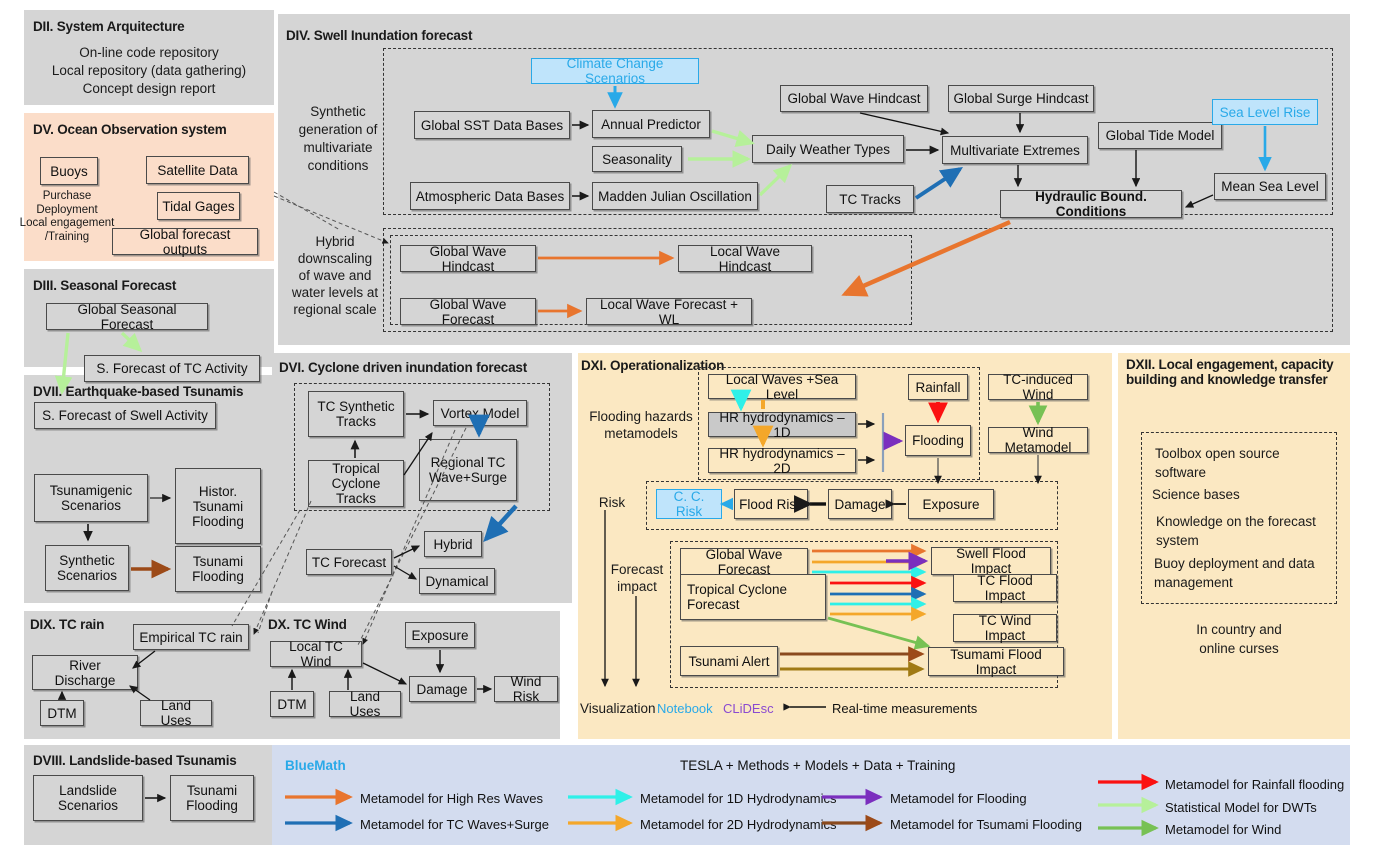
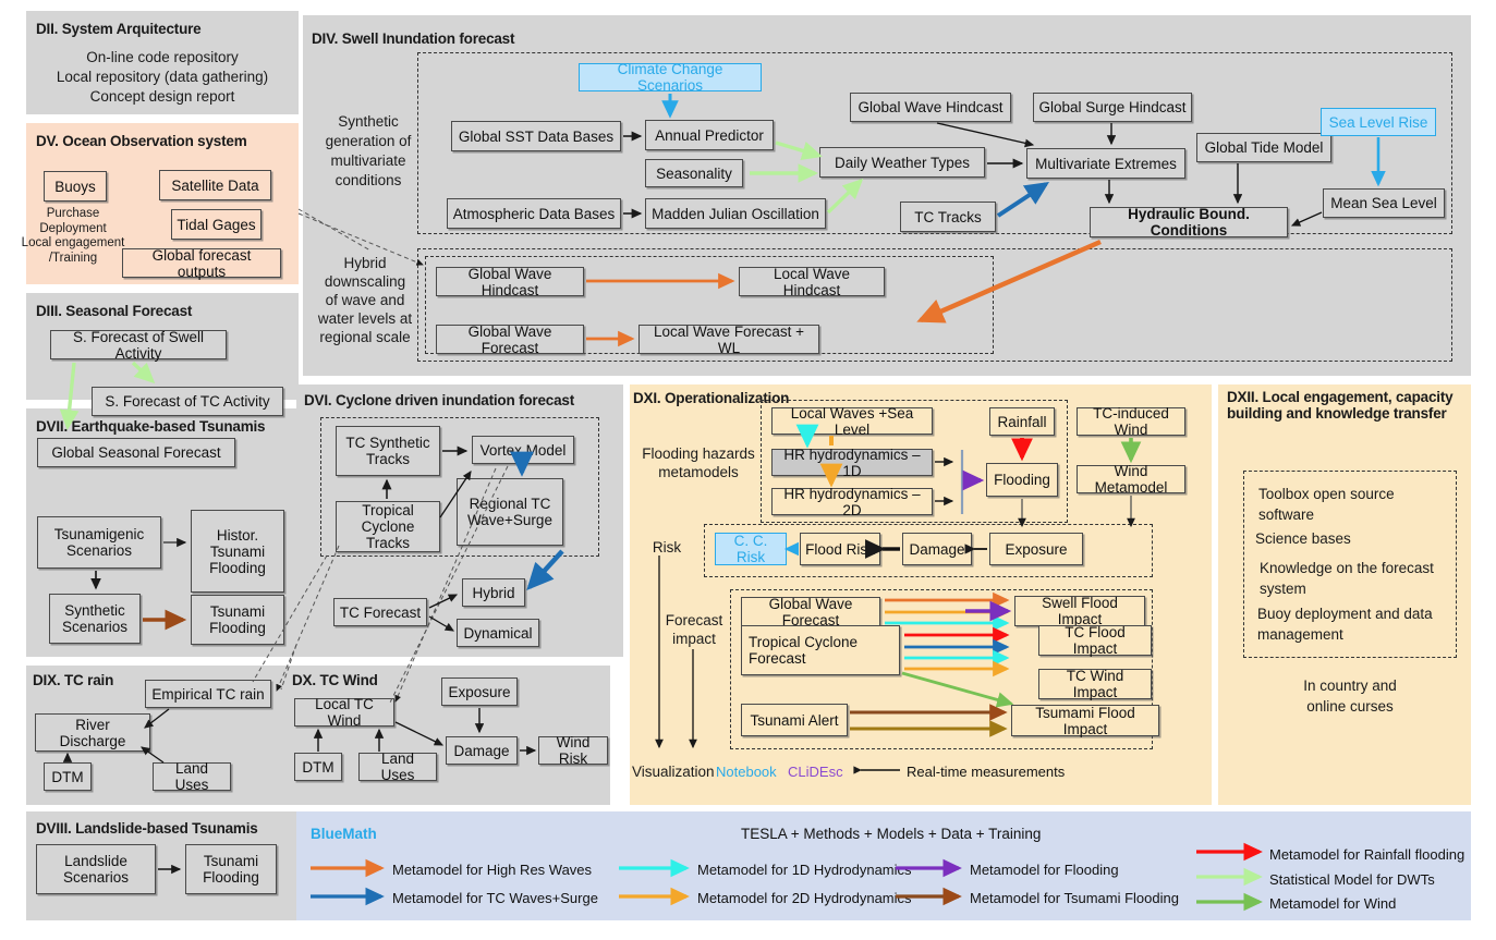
  DII. System Arquitecture
  DV. Ocean Observation system
  DIII. Seasonal Forecast
  DVII. Earthquake-based Tsunamis
  DIX. TC rain
  DVIII. Landslide-based Tsunamis
  DX. TC Wind
  DIV. Swell Inundation forecast
  DVI. Cyclone driven inundation forecast
  DXI. Operationalization
  DXII. Local engagement, capacity building and knowledge transfer
  On-line code repository
  Local repository (data gathering)
  Concept design report
  Buoys
  Satellite Data
  Tidal Gages
  Global forecast outputs
  Purchase
  Deployment
  Local engagement
  /Training
- Global Seasonal Forecast
+ S. Forecast of Swell Activity
  S. Forecast of TC Activity
- S. Forecast of Swell Activity
+ Global Seasonal Forecast
  Tsunamigenic Scenarios
  Histor. Tsunami Flooding
  Synthetic Scenarios
  Tsunami Flooding
  Empirical TC rain
  River Discharge
  DTM
  Land Uses
  Exposure
  Local TC Wind
  DTM
  Land Uses
  Damage
  Wind Risk
  Landslide Scenarios
  Tsunami Flooding
  Synthetic
  generation of
  multivariate
  conditions
  Hybrid
  downscaling
  of wave and
  water levels at
  regional scale
  Climate Change Scenarios
  Global SST Data Bases
  Annual Predictor
  Seasonality
  Atmospheric Data Bases
  Madden Julian Oscillation
  Daily Weather Types
  Global Wave Hindcast
  Global Surge Hindcast
  Multivariate Extremes
  TC Tracks
  Global Tide Model
  Sea Level Rise
  Mean Sea Level
  Hydraulic Bound. Conditions
  Global Wave Hindcast
  Local Wave Hindcast
  Global Wave Forecast
  Local Wave Forecast + WL
  TC Synthetic Tracks
  Vortex Model
  Tropical Cyclone Tracks
  Regional TC Wave+Surge
  TC Forecast
  Hybrid
  Dynamical
  Flooding hazards
  metamodels
  Risk
  Forecast
  impact
  Visualization
  Local Waves +Sea Level
  HR hydrodynamics – 1D
  HR hydrodynamics – 2D
  Rainfall
  Flooding
  TC-induced Wind
  Wind Metamodel
  C. C. Risk
  Flood Risk
  Damage
  Exposure
  Global Wave Forecast
  Tropical Cyclone Forecast
  Tsunami Alert
  Swell Flood Impact
  TC Flood Impact
  TC Wind Impact
  Tsumami Flood Impact
  Notebook
  CLiDEsc
  Real-time measurements
  Toolbox open source software
  Science bases
  Knowledge on the forecast system
  Buoy deployment and data management
  In country and
  online curses
  BlueMath
  TESLA + Methods + Models + Data + Training
  Metamodel for High Res Waves
  Metamodel for TC Waves+Surge
  Metamodel for 1D Hydrodynam
  Metamodel for 2D Hydrodynam
  Metamodel for Flooding
  Metamodel for Tsumami Flooding
  Metamodel for Rainfall flooding
  Statistical Model for DWTs
  Metamodel for Wind
